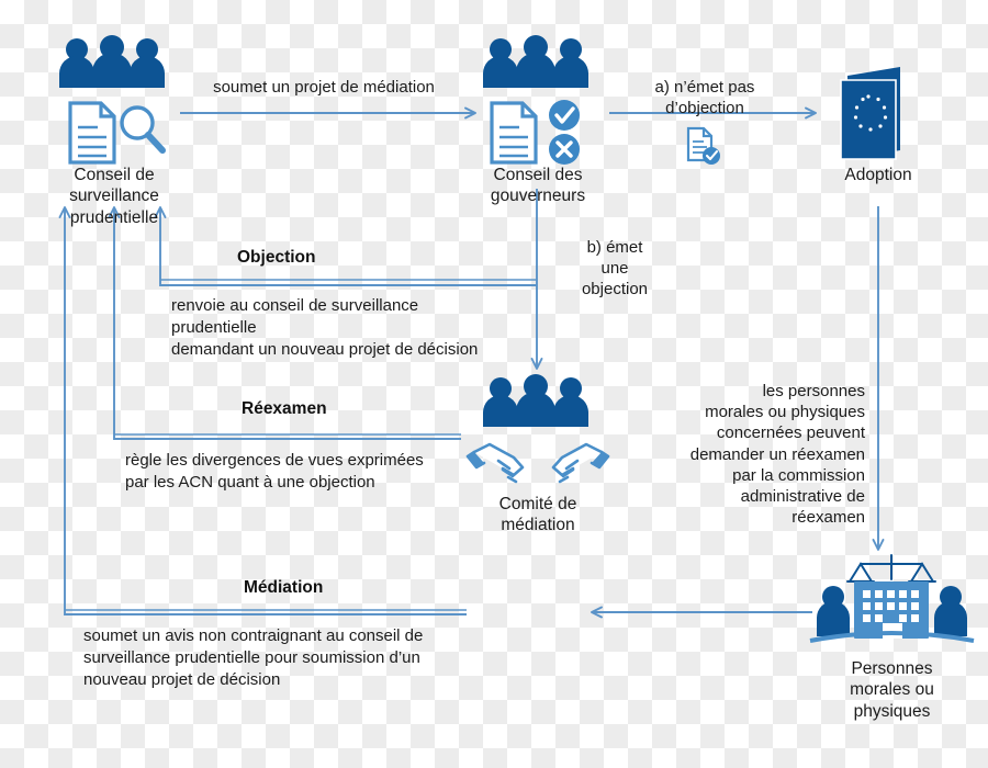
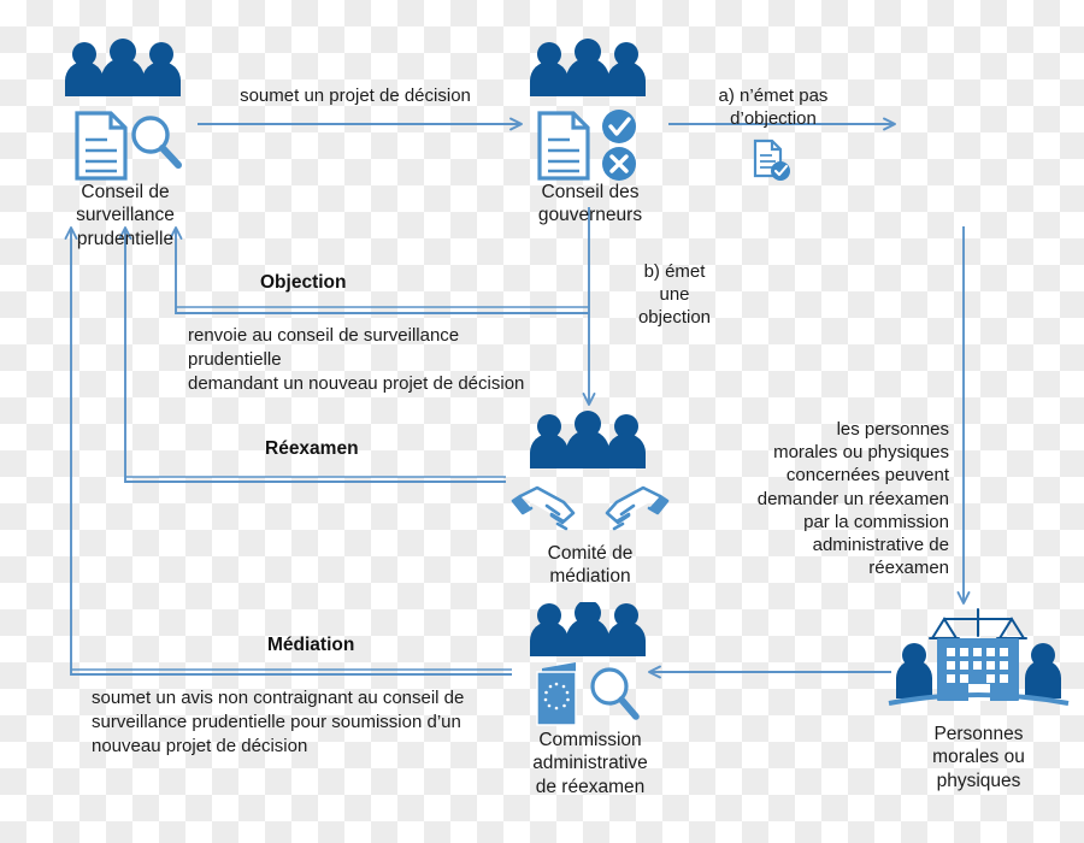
  Conseil de
  surveillance
  prudentielle
  Conseil des
  gouverneurs
- Adoption
  Comité de
  médiation
+ Commission
+ administrative
+ de réexamen
  Personnes
  morales ou
  physiques
- soumet un projet de médiation
+ soumet un projet de décision
  a) n’émet pas
  d’objection
  b) émet
  une
  objection
  les personnes
  morales ou physiques
  concernées peuvent
  demander un réexamen
  par la commission
  administrative de
  réexamen
  Objection
  renvoie au conseil de surveillance
  prudentielle
  demandant un nouveau projet de décision
  Réexamen
- règle les divergences de vues exprimées
- par les ACN quant à une objection
  Médiation
  soumet un avis non contraignant au conseil de
  surveillance prudentielle pour soumission d’un
  nouveau projet de décision
